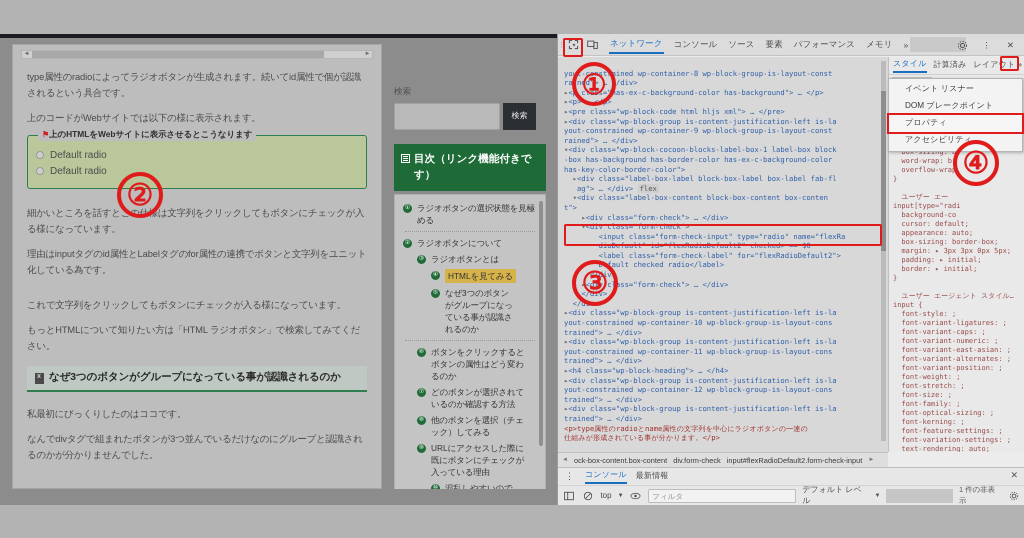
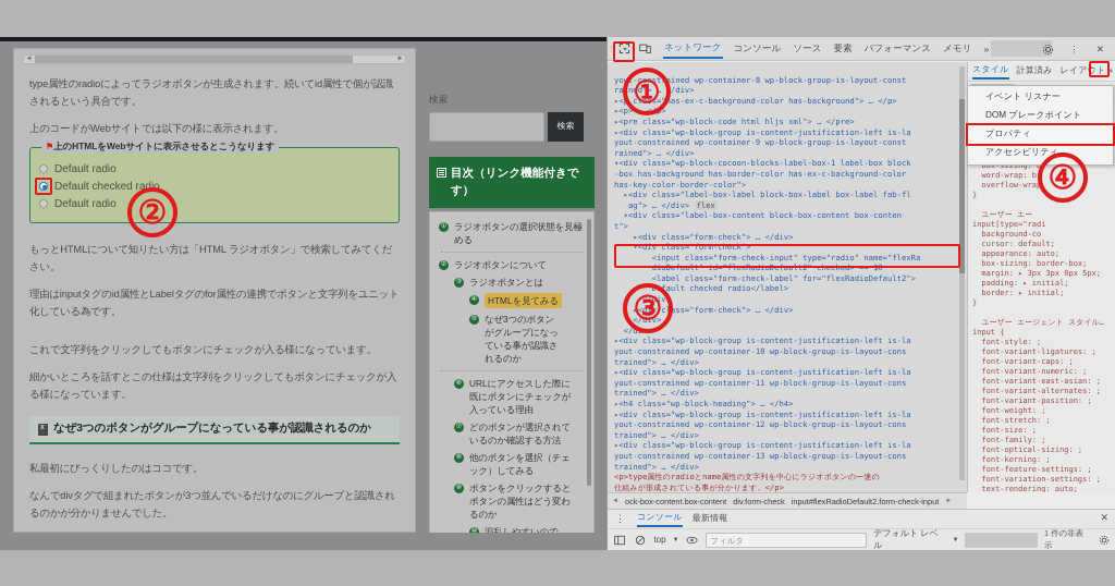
  type属性のradioによってラジオボタンが生成されます。続いてid属性で個が認識されるという具合です。
  上のコードがWebサイトでは以下の様に表示されます。
  ⚑上のHTMLをWebサイトに表示させるとこうなります
  Default radio
+ Default checked radio
  Default radio
- 細かいところを話すとこの仕様は文字列をクリックしてもボタンにチェックが入る様になっています。
+ もっとHTMLについて知りたい方は「HTML ラジオボタン」で検索してみてください。
  理由はinputタグのid属性とLabelタグのfor属性の連携でボタンと文字列をユニット化している為です。
  これで文字列をクリックしてもボタンにチェックが入る様になっています。
- もっとHTMLについて知りたい方は「HTML ラジオボタン」で検索してみてください。
+ 細かいところを話すとこの仕様は文字列をクリックしてもボタンにチェックが入る様になっています。
  なぜ3つのボタンがグループになっている事が認識されるのか
  私最初にびっくりしたのはココです。
  なんでdivタグで組まれたボタンが3つ並んでいるだけなのにグループと認識されるのかが分かりませんでした。
  検索
  検索
  目次（リンク機能付きです）
  ラジオボタンの選択状態を見極める
  ラジオボタンについて
  ラジオボタンとは
  HTMLを見てみる
  なぜ3つのボタンがグループになっている事が認識されるのか
- ボタンをクリックするとボタンの属性はどう変わるのか
+ URLにアクセスした際に既にボタンにチェックが入っている理由
  どのボタンが選択されているのか確認する方法
  他のボタンを選択（チェック）してみる
- URLにアクセスした際に既にボタンにチェックが入っている理由
+ ボタンをクリックするとボタンの属性はどう変わるのか
  ネットワーク
  コンソール
  ソース
  要素
  パフォーマンス
  メモリ
  »
  ⋮
  ✕
  yout-constrained wp-container-8 wp-block-group-is-layout-const
  rained"> … </div>
  ▸<p class="has-ex-c-background-color has-background"> … </p>
  ▸<p> … </p>
  ▸<pre class="wp-block-code html hljs xml"> … </pre>
  ▸<div class="wp-block-group is-content-justification-left is-la
  yout-constrained wp-container-9 wp-block-group-is-layout-const
  rained"> … </div>
  ▾<div class="wp-block-cocoon-blocks-label-box-1 label-box block
  -box has-background has-border-color has-ex-c-background-color
  has-key-color-border-color">
  ▸<div class="label-box-label block-box-label box-label fab-fl
  ag"> … </div> flex
  ▾<div class="label-box-content block-box-content box-conten
  t">
  ▸<div class="form-check"> … </div>
  ▾<div class="form-check">
  <input class="form-check-input" type="radio" name="flexRa
  dioDefault" id="flexRadioDefault2" checked> == $0
  <label class="form-check-label" for="flexRadioDefault2">
  Default checked radio</label>
  </div>
  ▸<div class="form-check"> … </div>
  </div>
  </div>
  ▸<div class="wp-block-group is-content-justification-left is-la
  yout-constrained wp-container-10 wp-block-group-is-layout-cons
  trained"> … </div>
  ▸<div class="wp-block-group is-content-justification-left is-la
  yout-constrained wp-container-11 wp-block-group-is-layout-cons
  trained"> … </div>
  ▸<h4 class="wp-block-heading"> … </h4>
  ▸<div class="wp-block-group is-content-justification-left is-la
  yout-constrained wp-container-12 wp-block-group-is-layout-cons
  trained"> … </div>
  ▸<div class="wp-block-group is-content-justification-left is-la
+ yout-constrained wp-container-13 wp-block-group-is-layout-cons
  trained"> … </div>
  <p>type属性のradioとname属性の文字列を中心にラジオボタンの一連の
  仕組みが形成されている事が分かります。</p>
  ock-box-content.box-content
  div.form-check
  input#flexRadioDefault2.form-check-input
  スタイル
  計算済み
  レイアウト
  »
  box-sizing: b
  word-wrap: br
  overflow-wrap
  }
  ユーザー エー
  input[type="radi
  background-co
  cursor: default;
  appearance: auto;
  box-sizing: border-box;
  margin: ▸ 3px 3px 0px 5px;
  padding: ▸ initial;
  border: ▸ initial;
  }
  ユーザー エージェント スタイル…
  input {
  font-style: ;
  font-variant-ligatures: ;
  font-variant-caps: ;
  font-variant-numeric: ;
  font-variant-east-asian: ;
  font-variant-alternates: ;
  font-variant-position: ;
  font-weight: ;
  font-stretch: ;
  font-size: ;
  font-family: ;
  font-optical-sizing: ;
  font-kerning: ;
  font-feature-settings: ;
  font-variation-settings: ;
  text-rendering: auto;
  イベント リスナー
  DOM ブレークポイント
  プロパティ
  アクセシビリティ
  ⋮
  コンソール
  最新情報
  ✕
  top
  フィルタ
  デフォルト レベル
  1 件の非表示
  ①
  ②
  ③
  ④
